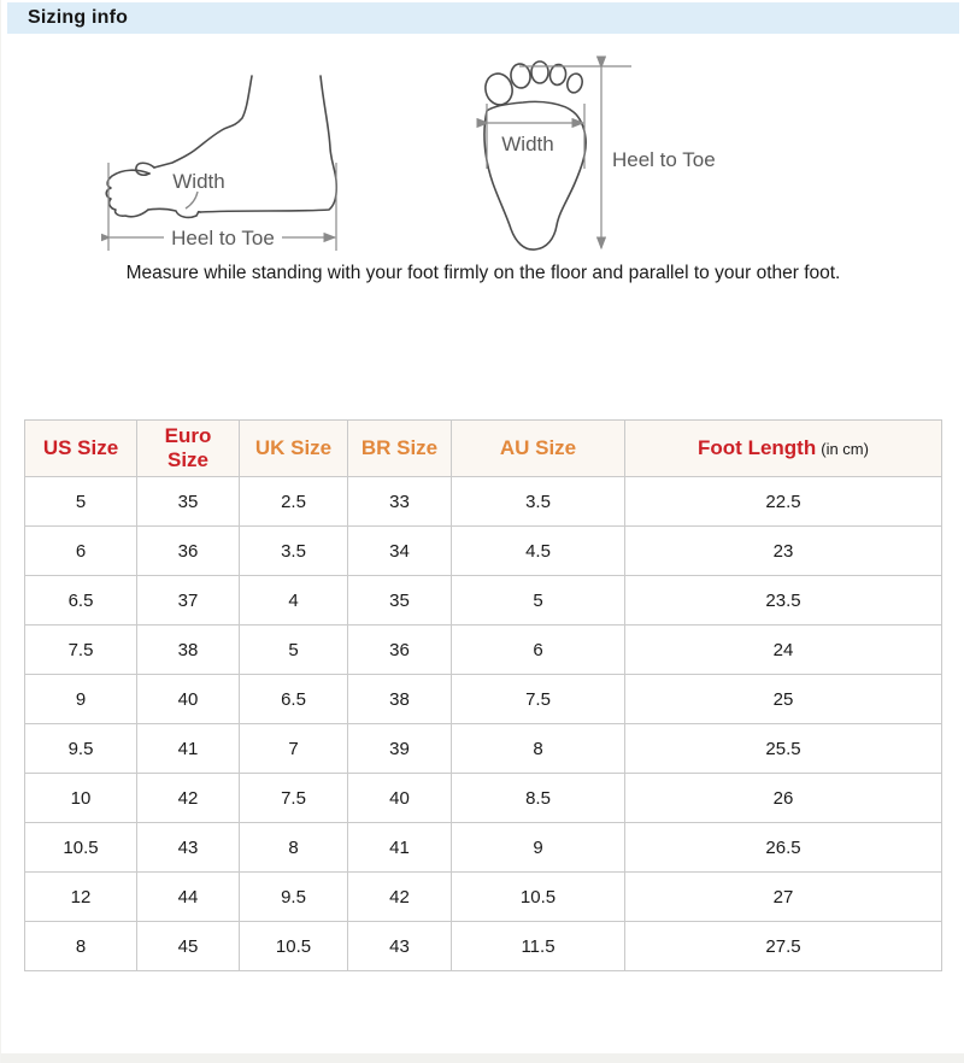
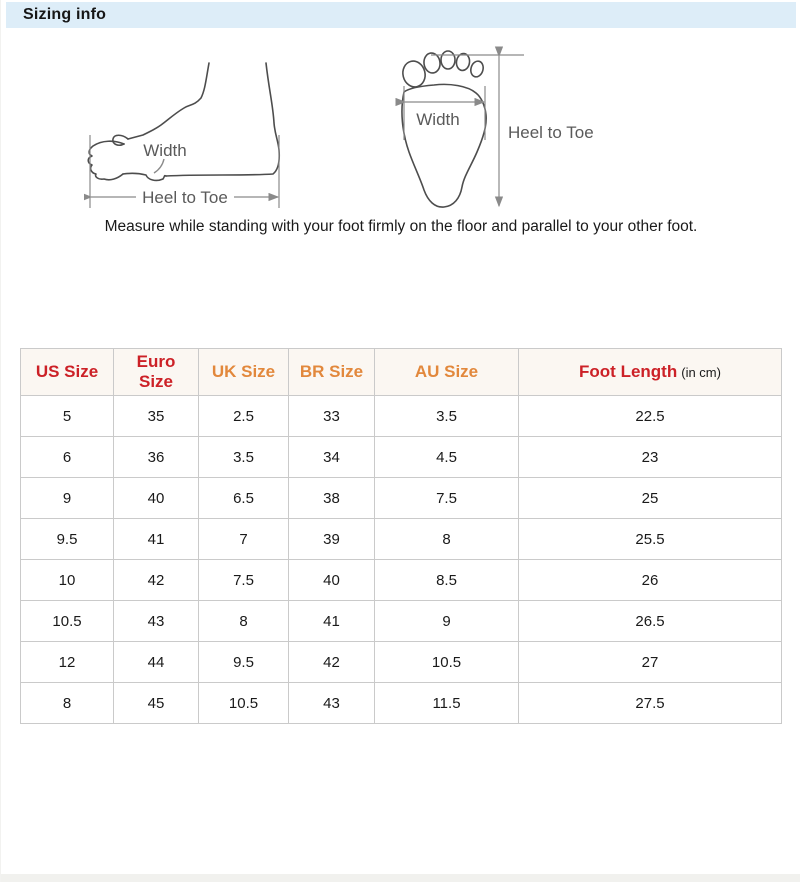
  Sizing info
  Width
  Heel to Toe
  Width
  Heel to Toe
  Measure while standing with your foot firmly on the floor and parallel to your other foot.
  US Size	Euro Size	UK Size	BR Size	AU Size	Foot Length (in cm)
  5	35	2.5	33	3.5	22.5
  6	36	3.5	34	4.5	23
- 6.5	37	4	35	5	23.5
- 7.5	38	5	36	6	24
  9	40	6.5	38	7.5	25
  9.5	41	7	39	8	25.5
  10	42	7.5	40	8.5	26
  10.5	43	8	41	9	26.5
  12	44	9.5	42	10.5	27
  8	45	10.5	43	11.5	27.5
